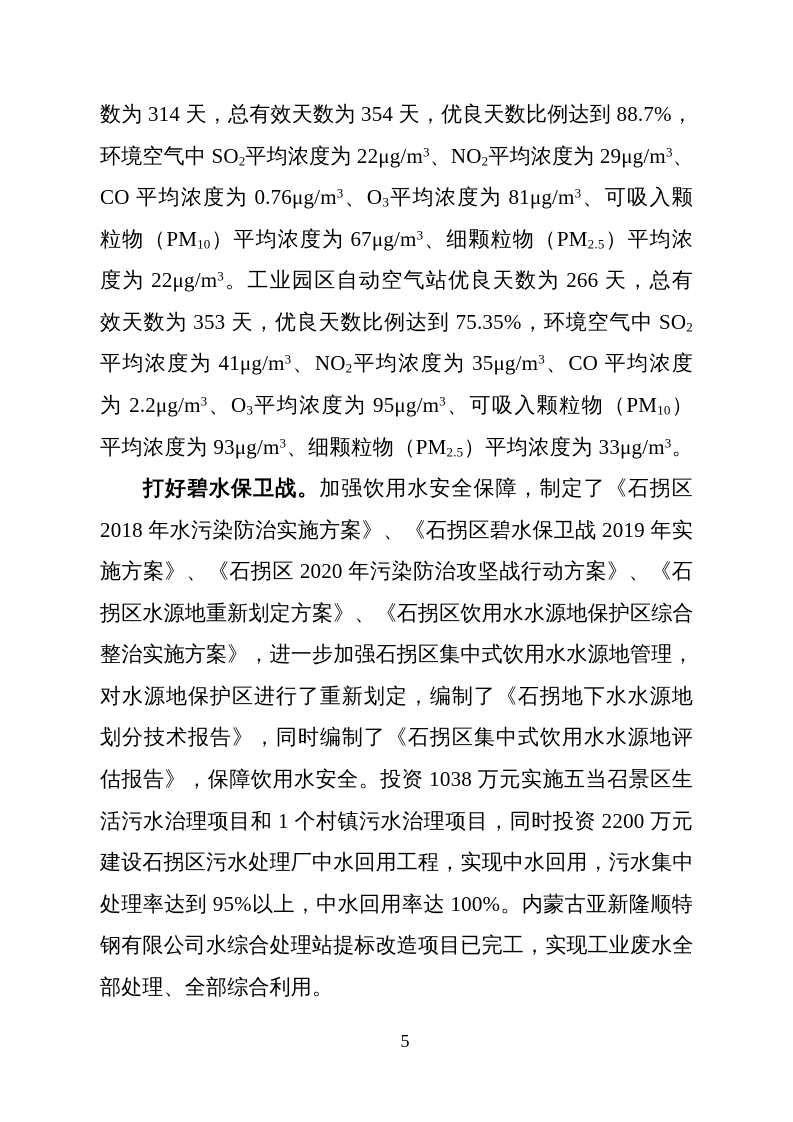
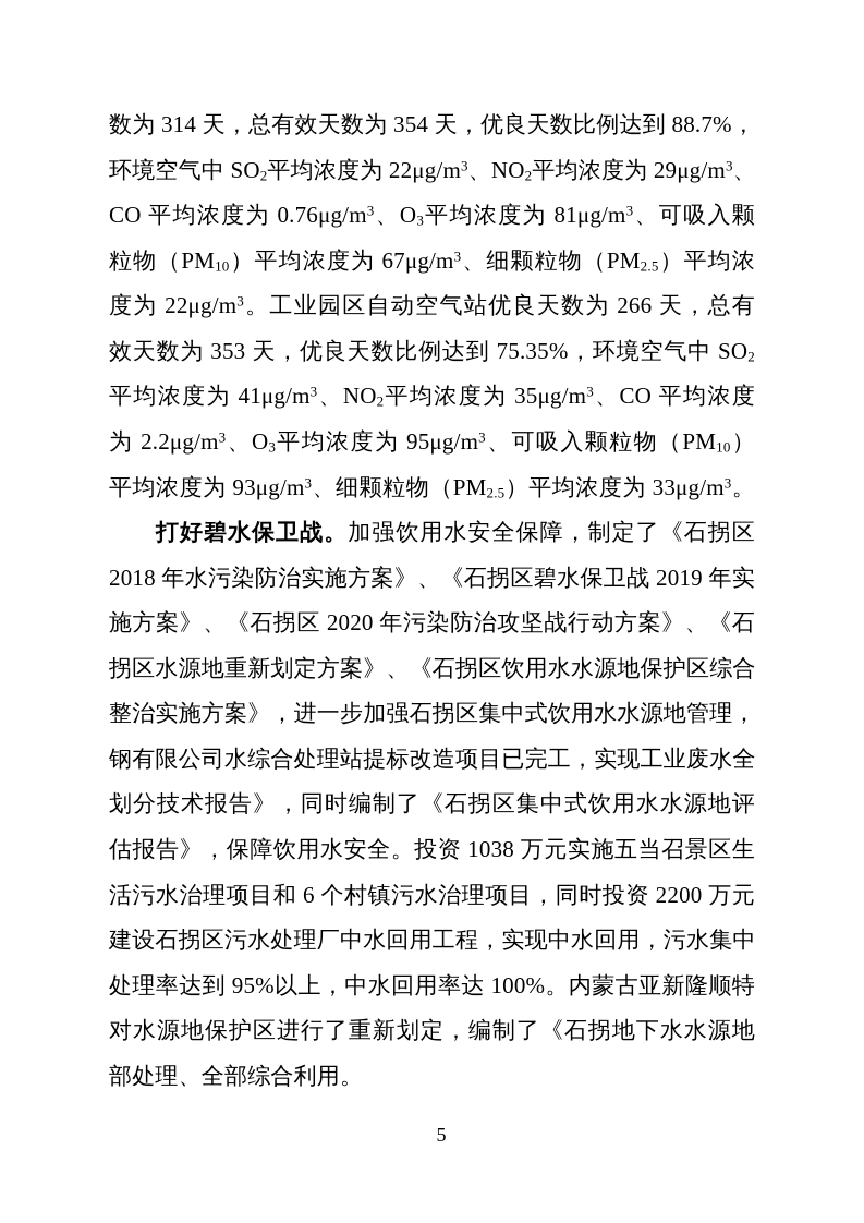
  数为 314 天，总有效天数为 354 天，优良天数比例达到 88.7%，
  环境空气中 SO2平均浓度为 22μg/m3、NO2平均浓度为 29μg/m3、
  CO 平均浓度为 0.76μg/m3、O3平均浓度为 81μg/m3、可吸入颗
  粒物（PM10）平均浓度为 67μg/m3、细颗粒物（PM2.5）平均浓
  度为 22μg/m3。工业园区自动空气站优良天数为 266 天，总有
  效天数为 353 天，优良天数比例达到 75.35%，环境空气中 SO2
  平均浓度为 41μg/m3、NO2平均浓度为 35μg/m3、CO 平均浓度
  为 2.2μg/m3、O3平均浓度为 95μg/m3、可吸入颗粒物（PM10）
  平均浓度为 93μg/m3、细颗粒物（PM2.5）平均浓度为 33μg/m3。
  打好碧水保卫战。加强饮用水安全保障，制定了《石拐区
  2018 年水污染防治实施方案》、《石拐区碧水保卫战 2019 年实
  施方案》、《石拐区 2020 年污染防治攻坚战行动方案》、《石
  拐区水源地重新划定方案》、《石拐区饮用水水源地保护区综合
  整治实施方案》，进一步加强石拐区集中式饮用水水源地管理，
- 对水源地保护区进行了重新划定，编制了《石拐地下水水源地
+ 钢有限公司水综合处理站提标改造项目已完工，实现工业废水全
  划分技术报告》，同时编制了《石拐区集中式饮用水水源地评
  估报告》，保障饮用水安全。投资 1038 万元实施五当召景区生
- 活污水治理项目和 1 个村镇污水治理项目，同时投资 2200 万元
+ 活污水治理项目和 6 个村镇污水治理项目，同时投资 2200 万元
  建设石拐区污水处理厂中水回用工程，实现中水回用，污水集中
  处理率达到 95%以上，中水回用率达 100%。内蒙古亚新隆顺特
- 钢有限公司水综合处理站提标改造项目已完工，实现工业废水全
+ 对水源地保护区进行了重新划定，编制了《石拐地下水水源地
  部处理、全部综合利用。
  5
